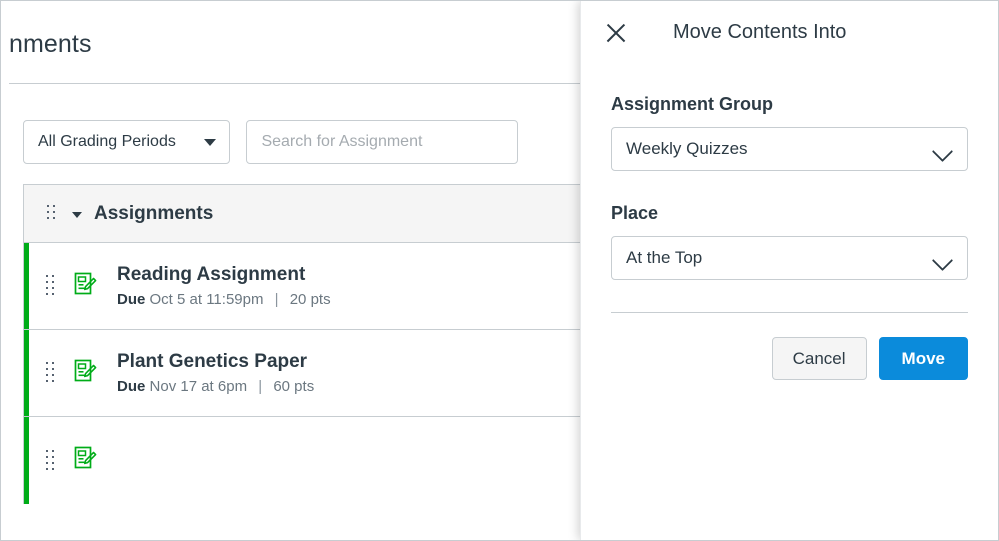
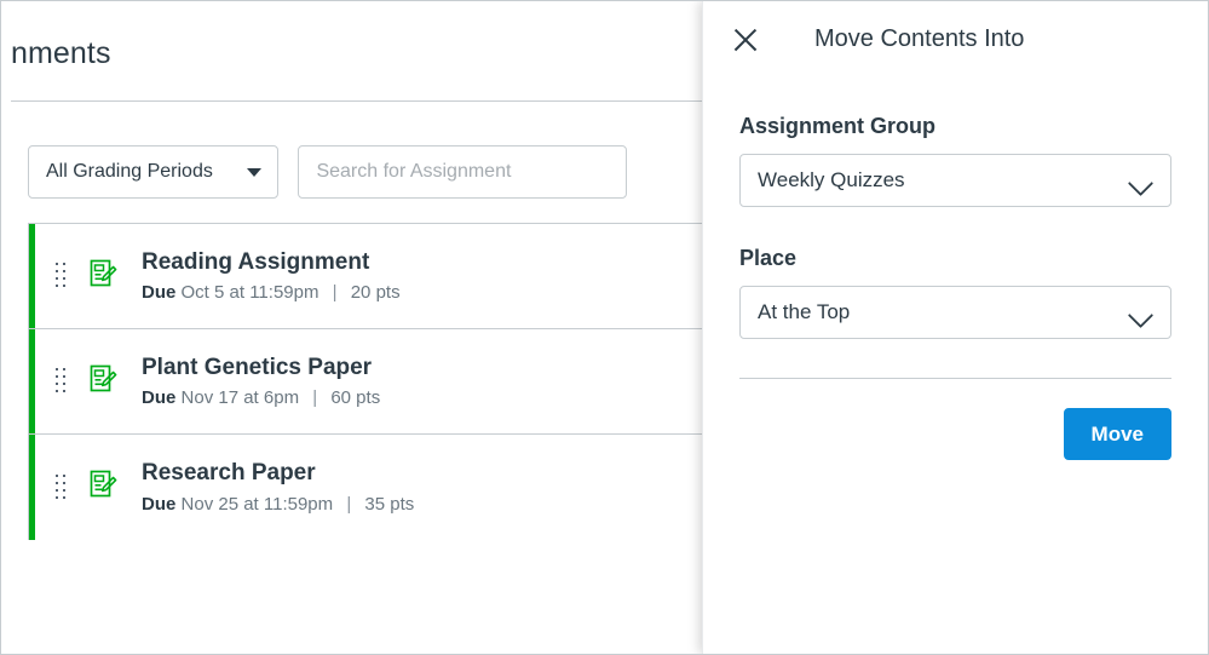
  nments
  All Grading Periods
  Search for Assignment
- Assignments
  Reading Assignment
  Due Oct 5 at 11:59pm | 20 pts
  Plant Genetics Paper
  Due Nov 17 at 6pm | 60 pts
+ Research Paper
+ Due Nov 25 at 11:59pm | 35 pts
  Move Contents Into
  Assignment Group
  Weekly Quizzes
  Place
  At the Top
- Cancel
  Move
